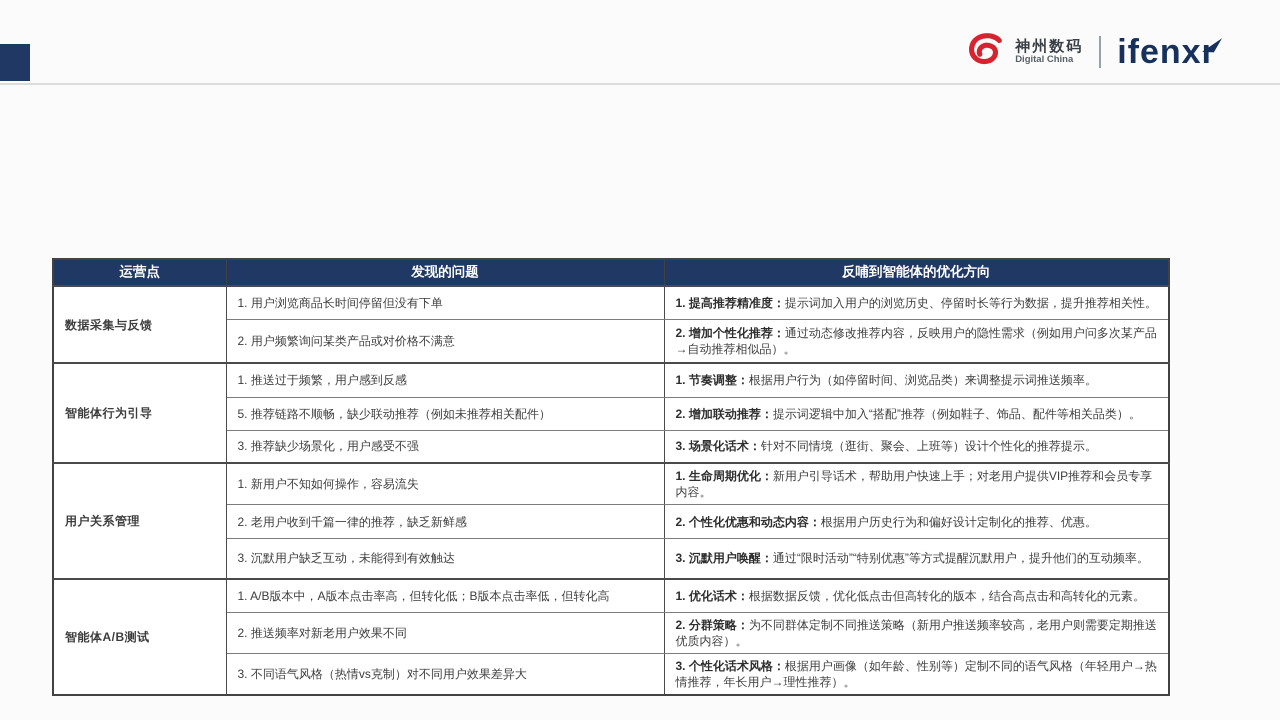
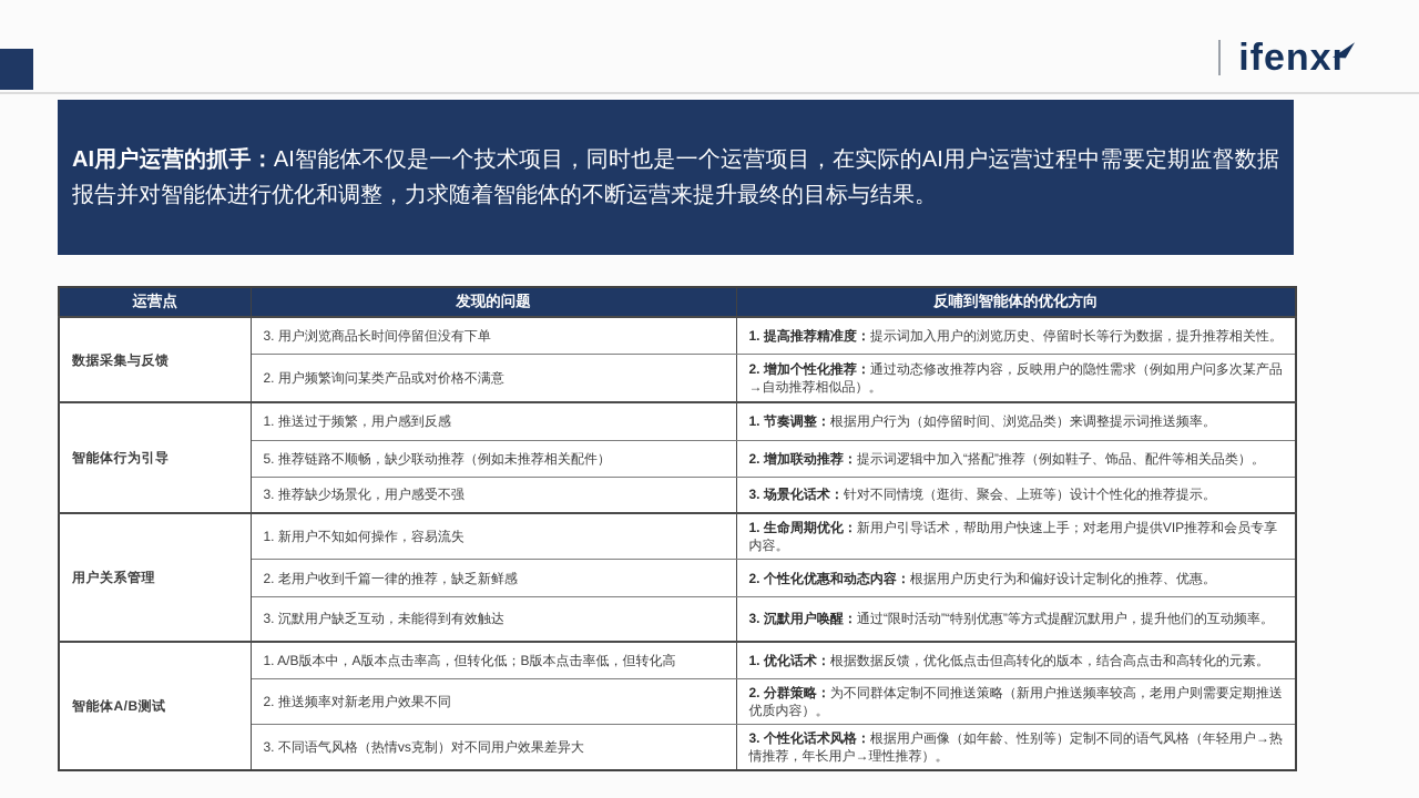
- 神州数码
- Digital China
  ifenx
+ AI用户运营的抓手：AI智能体不仅是一个技术项目，同时也是一个运营项目，在实际的AI用户运营过程中需要定期监督数据报告并对智能体进行优化和调整，力求随着智能体的不断运营来提升最终的目标与结果。
  运营点	发现的问题	反哺到智能体的优化方向
- 数据采集与反馈	1. 用户浏览商品长时间停留但没有下单	1. 提高推荐精准度：提示词加入用户的浏览历史、停留时长等行为数据，提升推荐相关性。
+ 数据采集与反馈	3. 用户浏览商品长时间停留但没有下单	1. 提高推荐精准度：提示词加入用户的浏览历史、停留时长等行为数据，提升推荐相关性。
  2. 用户频繁询问某类产品或对价格不满意	2. 增加个性化推荐：通过动态修改推荐内容，反映用户的隐性需求（例如用户问多次某产品→自动推荐相似品）。
  智能体行为引导	1. 推送过于频繁，用户感到反感	1. 节奏调整：根据用户行为（如停留时间、浏览品类）来调整提示词推送频率。
  5. 推荐链路不顺畅，缺少联动推荐（例如未推荐相关配件）	2. 增加联动推荐：提示词逻辑中加入“搭配”推荐（例如鞋子、饰品、配件等相关品类）。
  3. 推荐缺少场景化，用户感受不强	3. 场景化话术：针对不同情境（逛街、聚会、上班等）设计个性化的推荐提示。
  用户关系管理	1. 新用户不知如何操作，容易流失	1. 生命周期优化：新用户引导话术，帮助用户快速上手；对老用户提供VIP推荐和会员专享内容。
  2. 老用户收到千篇一律的推荐，缺乏新鲜感	2. 个性化优惠和动态内容：根据用户历史行为和偏好设计定制化的推荐、优惠。
  3. 沉默用户缺乏互动，未能得到有效触达	3. 沉默用户唤醒：通过“限时活动”“特别优惠”等方式提醒沉默用户，提升他们的互动频率。
  智能体A/B测试	1. A/B版本中，A版本点击率高，但转化低；B版本点击率低，但转化高	1. 优化话术：根据数据反馈，优化低点击但高转化的版本，结合高点击和高转化的元素。
  2. 推送频率对新老用户效果不同	2. 分群策略：为不同群体定制不同推送策略（新用户推送频率较高，老用户则需要定期推送优质内容）。
  3. 不同语气风格（热情vs克制）对不同用户效果差异大	3. 个性化话术风格：根据用户画像（如年龄、性别等）定制不同的语气风格（年轻用户→热情推荐，年长用户→理性推荐）。
